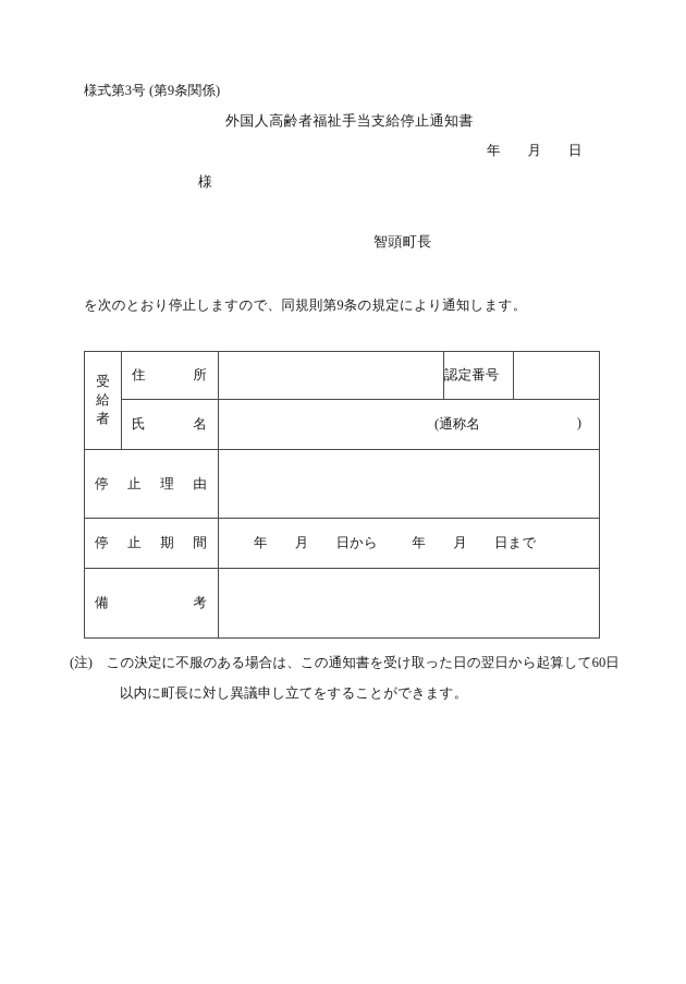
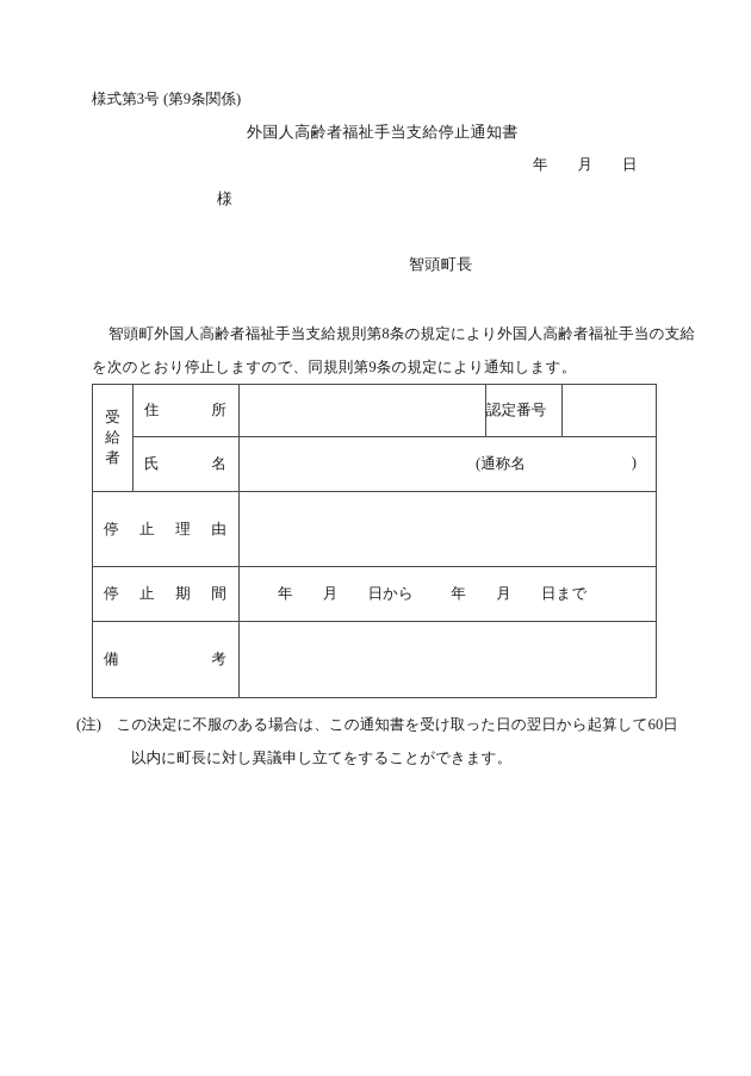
  様式第3号 (第9条関係)
  外国人高齢者福祉手当支給停止通知書
  年 月 日
  様
  智頭町長
+ 智頭町外国人高齢者福祉手当支給規則第8条の規定により外国人高齢者福祉手当の支給
  を次のとおり停止しますので、同規則第9条の規定により通知します。
  受 給 者	住 所		認定番号
  氏 名	(通称名 )
  停 止 理 由
  停 止 期 間	年 月 日から 年 月 日まで
  備 考
  (注) この決定に不服のある場合は、この通知書を受け取った日の翌日から起算して60日
  以内に町長に対し異議申し立てをすることができます。
